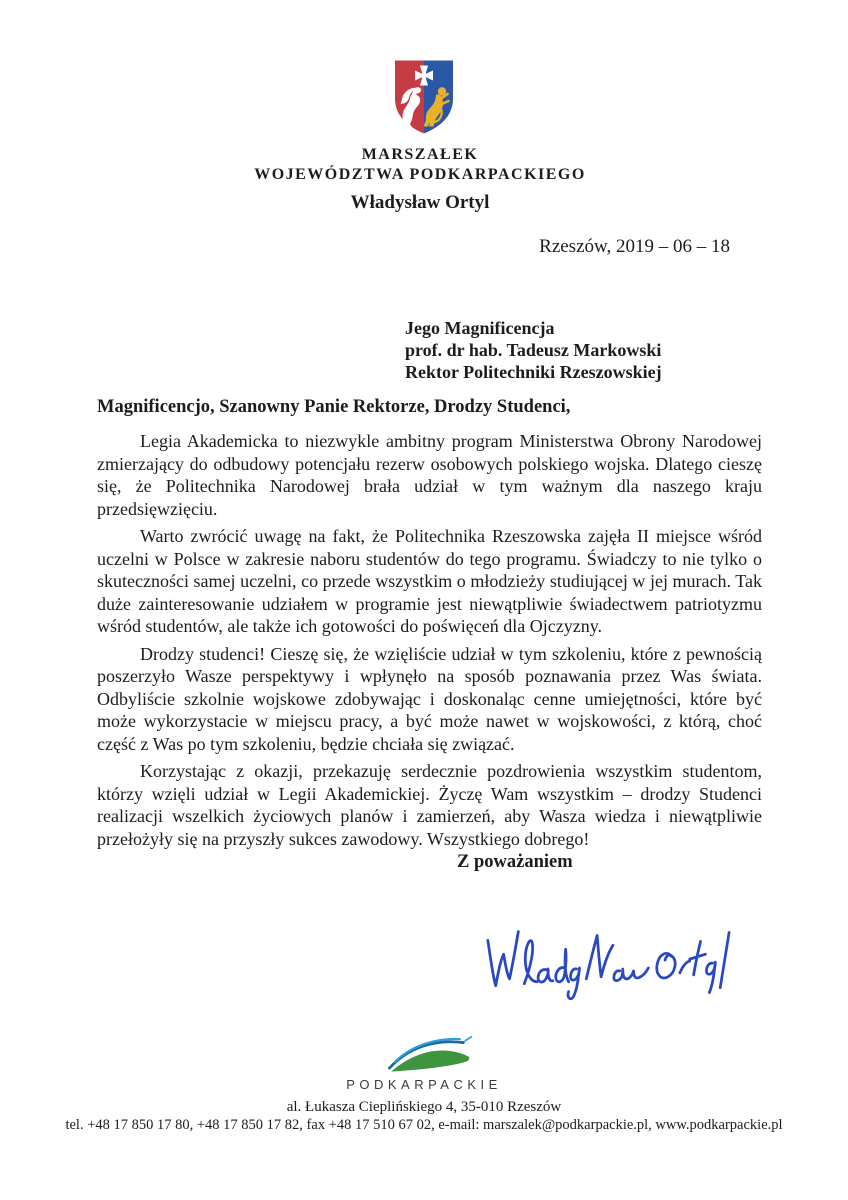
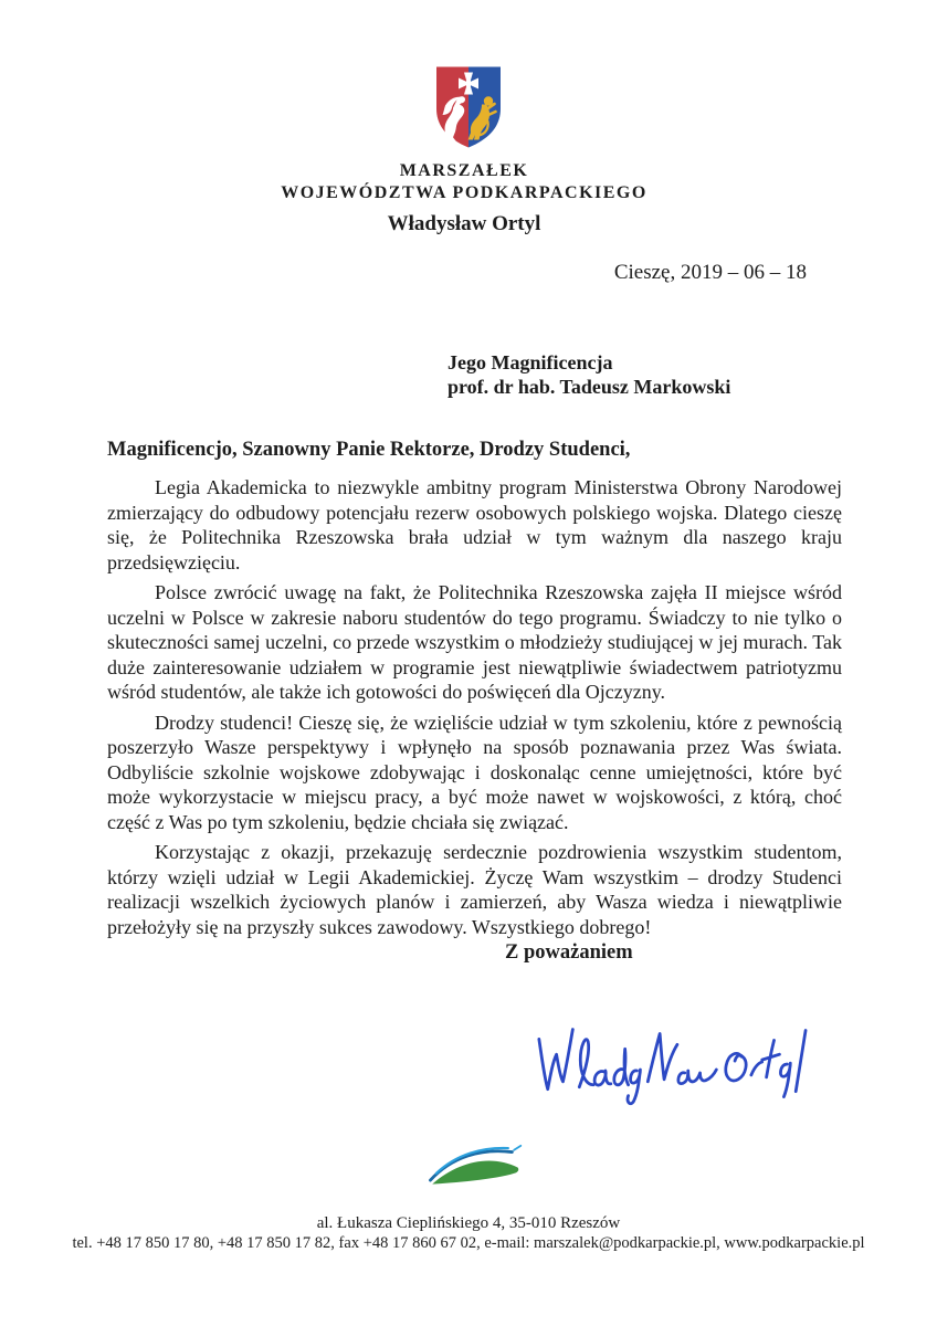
  MARSZAŁEK
  WOJEWÓDZTWA PODKARPACKIEGO
  Władysław Ortyl
- Rzeszów, 2019 – 06 – 18
+ Cieszę, 2019 – 06 – 18
  Jego Magnificencja
  prof. dr hab. Tadeusz Markowski
- Rektor Politechniki Rzeszowskiej
  Magnificencjo, Szanowny Panie Rektorze, Drodzy Studenci,
- Legia Akademicka to niezwykle ambitny program Ministerstwa Obrony Narodowej zmierzający do odbudowy potencjału rezerw osobowych polskiego wojska. Dlatego cieszę się, że Politechnika Narodowej brała udział w tym ważnym dla naszego kraju przedsięwzięciu.
+ Legia Akademicka to niezwykle ambitny program Ministerstwa Obrony Narodowej zmierzający do odbudowy potencjału rezerw osobowych polskiego wojska. Dlatego cieszę się, że Politechnika Rzeszowska brała udział w tym ważnym dla naszego kraju przedsięwzięciu.
- Warto zwrócić uwagę na fakt, że Politechnika Rzeszowska zajęła II miejsce wśród uczelni w Polsce w zakresie naboru studentów do tego programu. Świadczy to nie tylko o skuteczności samej uczelni, co przede wszystkim o młodzieży studiującej w jej murach. Tak duże zainteresowanie udziałem w programie jest niewątpliwie świadectwem patriotyzmu wśród studentów, ale także ich gotowości do poświęceń dla Ojczyzny.
+ Polsce zwrócić uwagę na fakt, że Politechnika Rzeszowska zajęła II miejsce wśród uczelni w Polsce w zakresie naboru studentów do tego programu. Świadczy to nie tylko o skuteczności samej uczelni, co przede wszystkim o młodzieży studiującej w jej murach. Tak duże zainteresowanie udziałem w programie jest niewątpliwie świadectwem patriotyzmu wśród studentów, ale także ich gotowości do poświęceń dla Ojczyzny.
  Drodzy studenci! Cieszę się, że wzięliście udział w tym szkoleniu, które z pewnością poszerzyło Wasze perspektywy i wpłynęło na sposób poznawania przez Was świata. Odbyliście szkolnie wojskowe zdobywając i doskonaląc cenne umiejętności, które być może wykorzystacie w miejscu pracy, a być może nawet w wojskowości, z którą, choć część z Was po tym szkoleniu, będzie chciała się związać.
  Korzystając z okazji, przekazuję serdecznie pozdrowienia wszystkim studentom, którzy wzięli udział w Legii Akademickiej. Życzę Wam wszystkim – drodzy Studenci realizacji wszelkich życiowych planów i zamierzeń, aby Wasza wiedza i niewątpliwie przełożyły się na przyszły sukces zawodowy. Wszystkiego dobrego!
  Z poważaniem
- PODKARPACKIE
  al. Łukasza Cieplińskiego 4, 35-010 Rzeszów
- tel. +48 17 850 17 80, +48 17 850 17 82, fax +48 17 510 67 02, e-mail: marszalek@podkarpackie.pl, www.podkarpackie.pl
+ tel. +48 17 850 17 80, +48 17 850 17 82, fax +48 17 860 67 02, e-mail: marszalek@podkarpackie.pl, www.podkarpackie.pl
